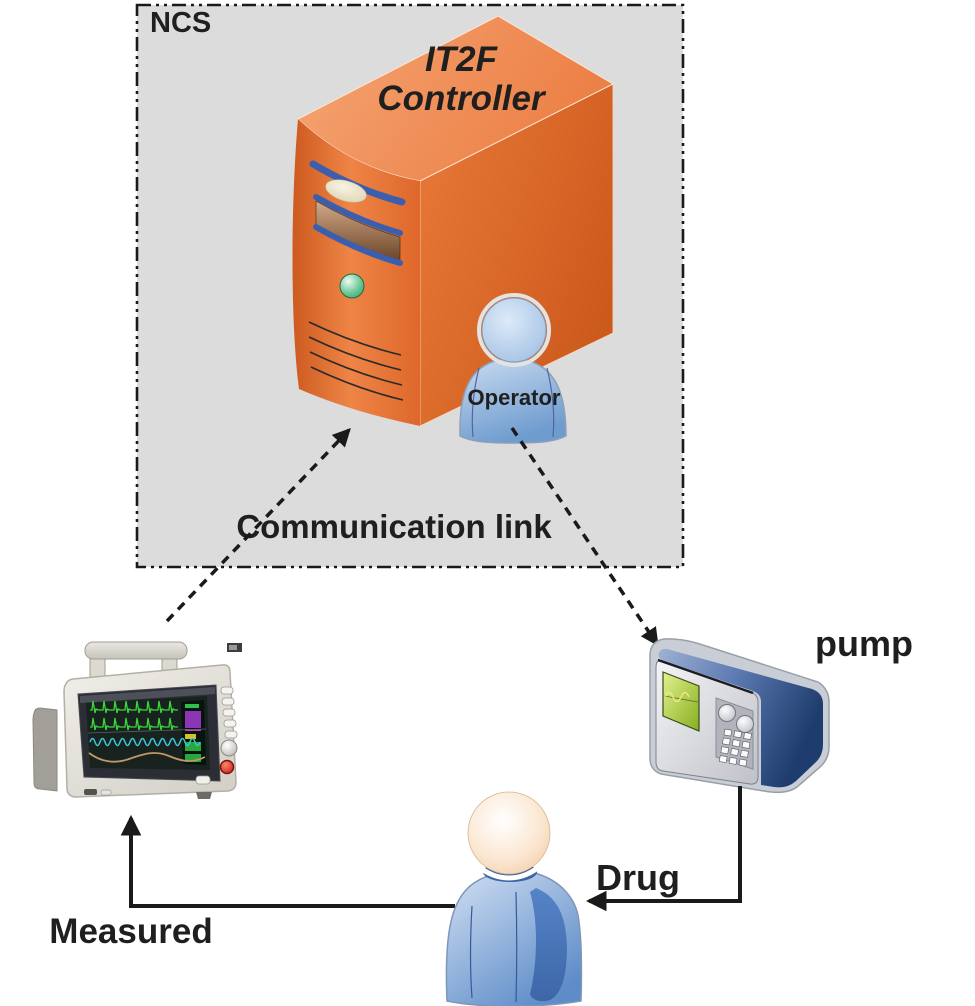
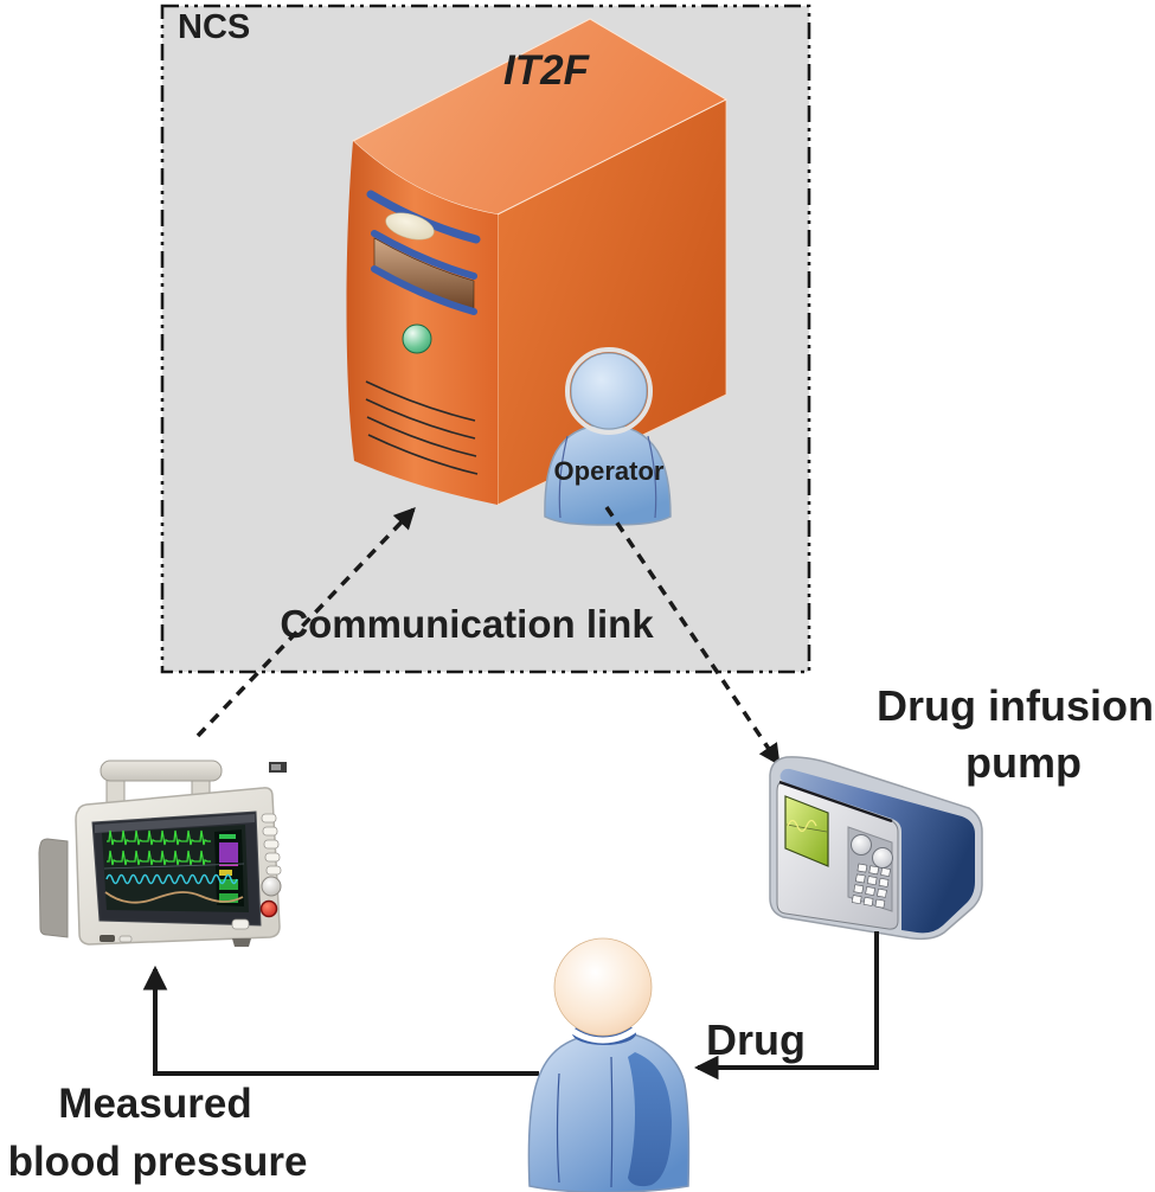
  Communication link
  IT2F
- Controller
  NCS
  Operator
+ Drug infusion
  pump
  Drug
  Measured
+ blood pressure
